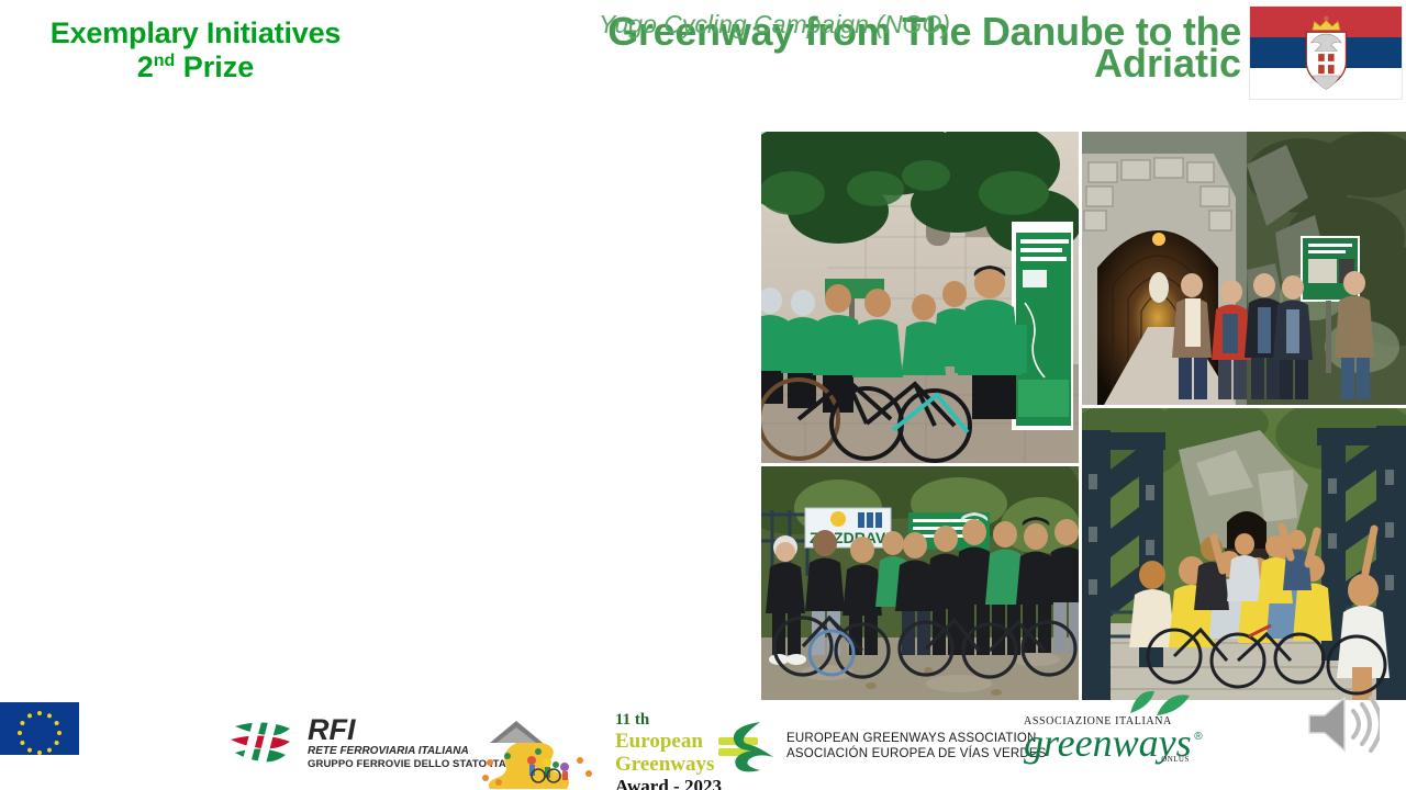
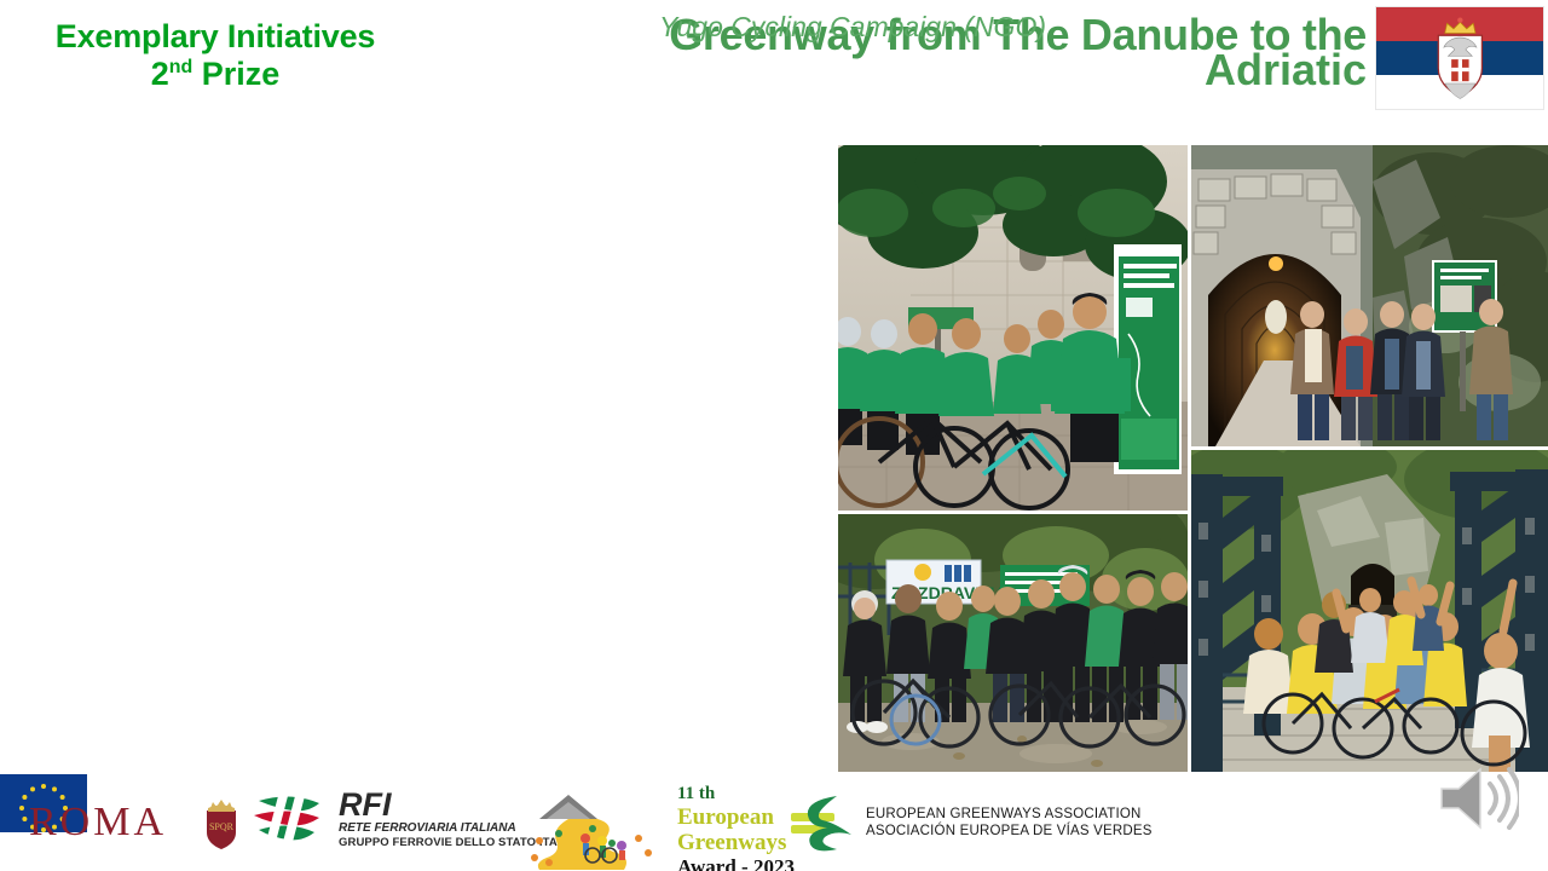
  Exemplary Initiatives
  2nd Prize
  Greenway from The Danube to the
  Yugo Cycling Campaign (NGO)
  Adriatic
+ ROMA
+ SPQR
  RFI
  RETE FERROVIARIA ITALIANA
  GRUPPO FERROVIE DELLO STATOTA
  11 th
  European
  Greenways
  Award - 2023
  EUROPEAN GREENWAYS ASSOCIATION
  ASOCIACIÓN EUROPEA DE VÍAS VERDES
- ASSOCIAZIONE ITALIANA
- greenways
- ®
- ONLUS
